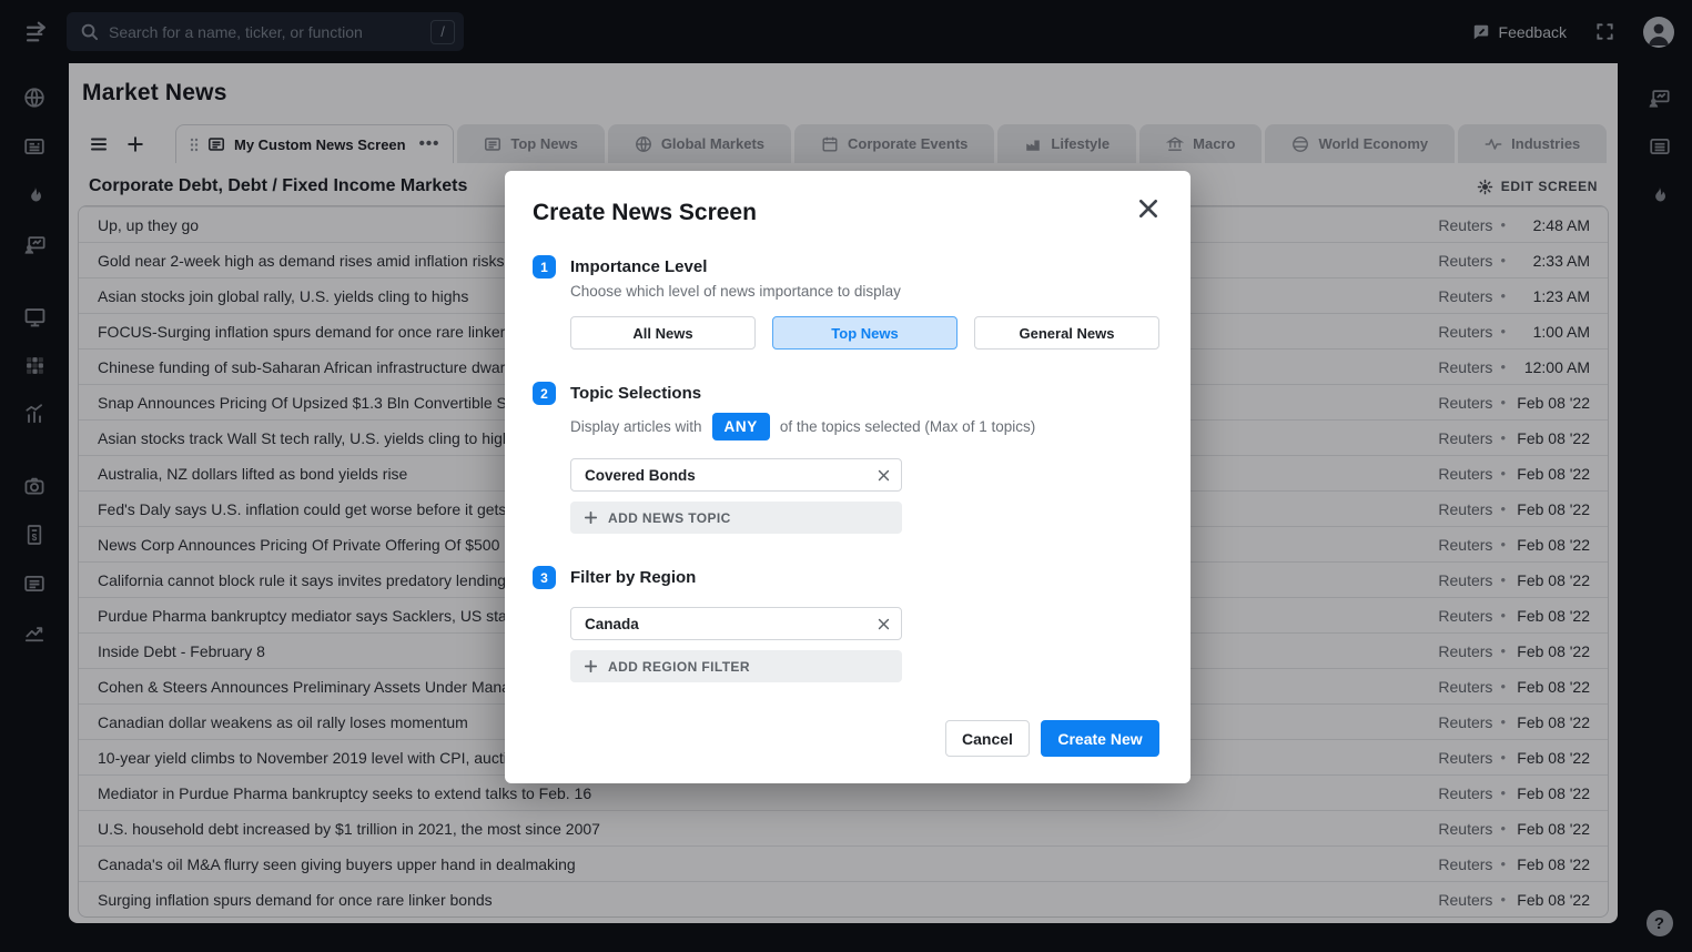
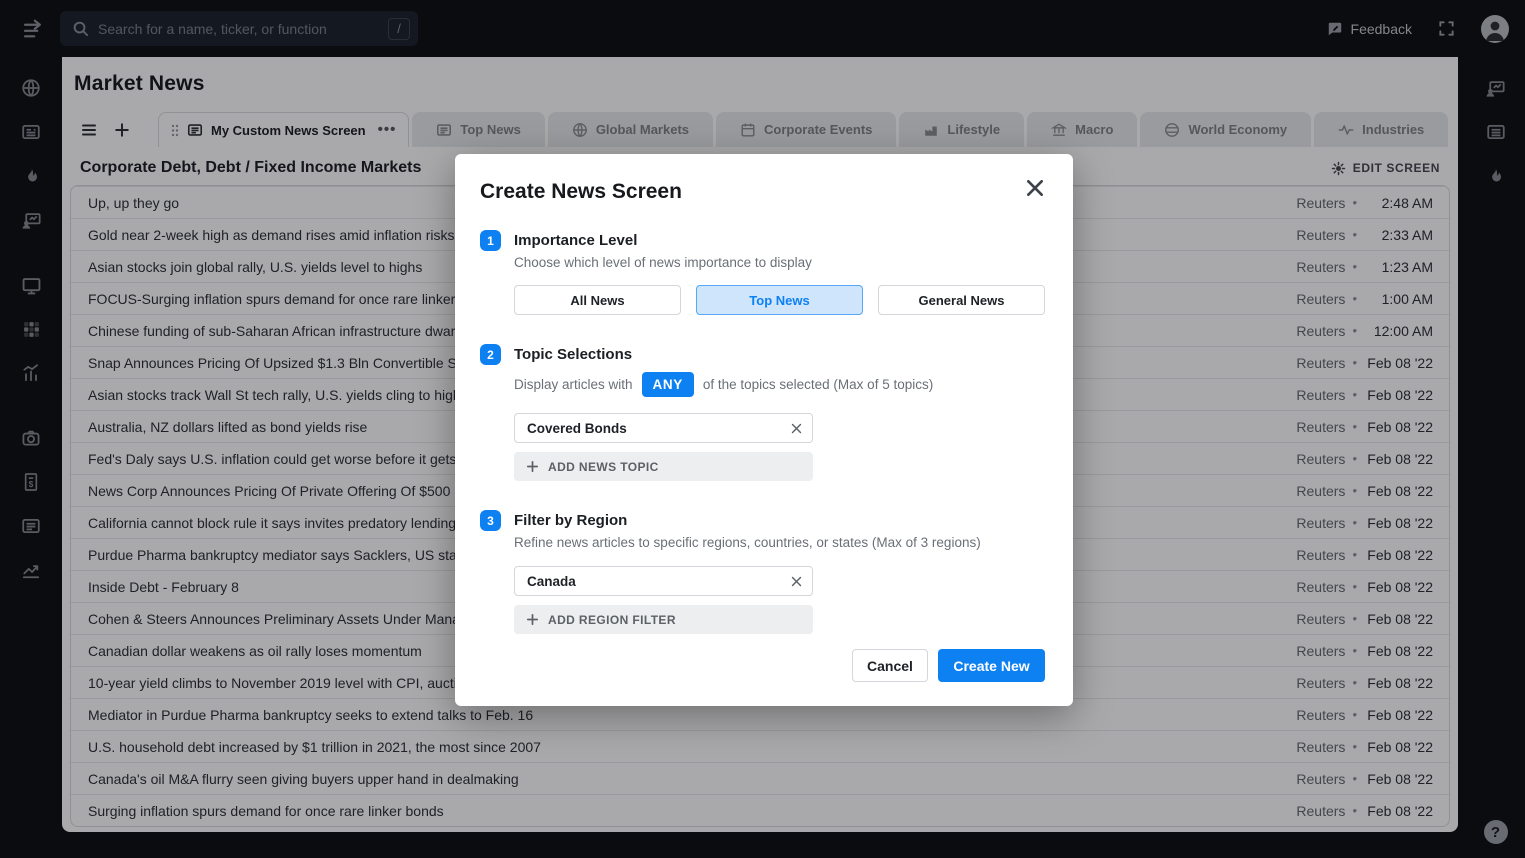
  Search for a name, ticker, or function
  /
  Feedback
  $
  ?
  Market News
  My Custom News Screen
  •••
  Top News
  Global Markets
  Corporate Events
  Lifestyle
  Macro
  World Economy
  Industries
  Corporate Debt, Debt / Fixed Income Markets
  EDIT SCREEN
  Up, up they go
  Reuters
  •
  2:48 AM
  Gold near 2-week high as demand rises amid inflation risks
  Reuters
  •
  2:33 AM
- Asian stocks join global rally, U.S. yields cling to highs
+ Asian stocks join global rally, U.S. yields level to highs
  Reuters
  •
  1:23 AM
  FOCUS-Surging inflation spurs demand for once rare linker
  Reuters
  •
  1:00 AM
  Chinese funding of sub-Saharan African infrastructure dwar
  Reuters
  •
  12:00 AM
  Snap Announces Pricing Of Upsized $1.3 Bln Convertible S
  Reuters
  •
  Feb 08 '22
  Asian stocks track Wall St tech rally, U.S. yields cling to hig
  Reuters
  •
  Feb 08 '22
  Australia, NZ dollars lifted as bond yields rise
  Reuters
  •
  Feb 08 '22
  Fed's Daly says U.S. inflation could get worse before it gets
  Reuters
  •
  Feb 08 '22
  News Corp Announces Pricing Of Private Offering Of $500
  Reuters
  •
  Feb 08 '22
  California cannot block rule it says invites predatory lending
  Reuters
  •
  Feb 08 '22
  Purdue Pharma bankruptcy mediator says Sacklers, US sta
  Reuters
  •
  Feb 08 '22
  Inside Debt - February 8
  Reuters
  •
  Feb 08 '22
  Cohen & Steers Announces Preliminary Assets Under Man
  Reuters
  •
  Feb 08 '22
  Canadian dollar weakens as oil rally loses momentum
  Reuters
  •
  Feb 08 '22
  10-year yield climbs to November 2019 level with CPI, auct
  Reuters
  •
  Feb 08 '22
  Mediator in Purdue Pharma bankruptcy seeks to extend talks to Feb. 16
  Reuters
  •
  Feb 08 '22
  U.S. household debt increased by $1 trillion in 2021, the most since 2007
  Reuters
  •
  Feb 08 '22
  Canada's oil M&A flurry seen giving buyers upper hand in dealmaking
  Reuters
  •
  Feb 08 '22
  Surging inflation spurs demand for once rare linker bonds
  Reuters
  •
  Feb 08 '22
  Create News Screen
  1
  Importance Level
  Choose which level of news importance to display
  All News
  Top News
  General News
  2
  Topic Selections
  Display articles with
  ANY
- of the topics selected (Max of 1 topics)
+ of the topics selected (Max of 5 topics)
  Covered Bonds
  ADD NEWS TOPIC
  3
  Filter by Region
+ Refine news articles to specific regions, countries, or states (Max of 3 regions)
  Canada
  ADD REGION FILTER
  Cancel
  Create New
